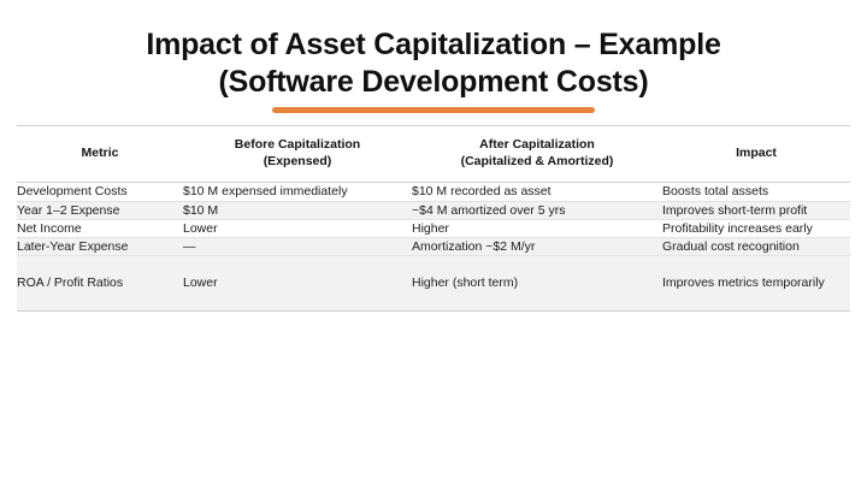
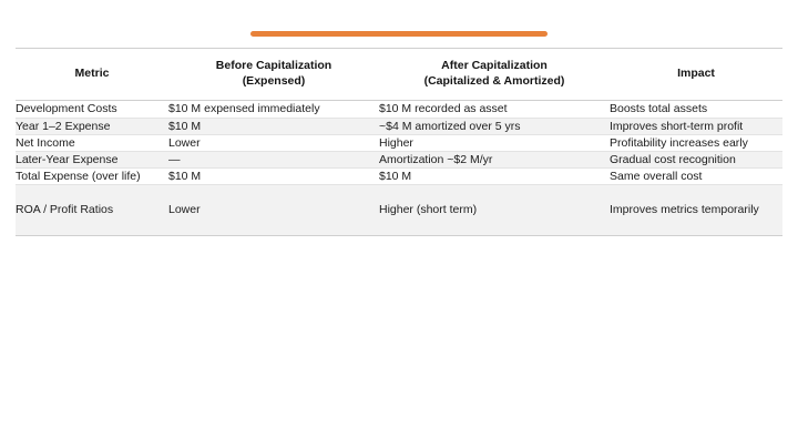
- Impact of Asset Capitalization – Example
- (Software Development Costs)
  Metric	Before Capitalization (Expensed)	After Capitalization (Capitalized & Amortized)	Impact
  Development Costs	$10 M expensed immediately	$10 M recorded as asset	Boosts total assets
  Year 1–2 Expense	$10 M	~$4 M amortized over 5 yrs	Improves short-term profit
  Net Income	Lower	Higher	Profitability increases early
  Later-Year Expense	—	Amortization ~$2 M/yr	Gradual cost recognition
+ Total Expense (over life)	$10 M	$10 M	Same overall cost
  ROA / Profit Ratios	Lower	Higher (short term)	Improves metrics temporarily
